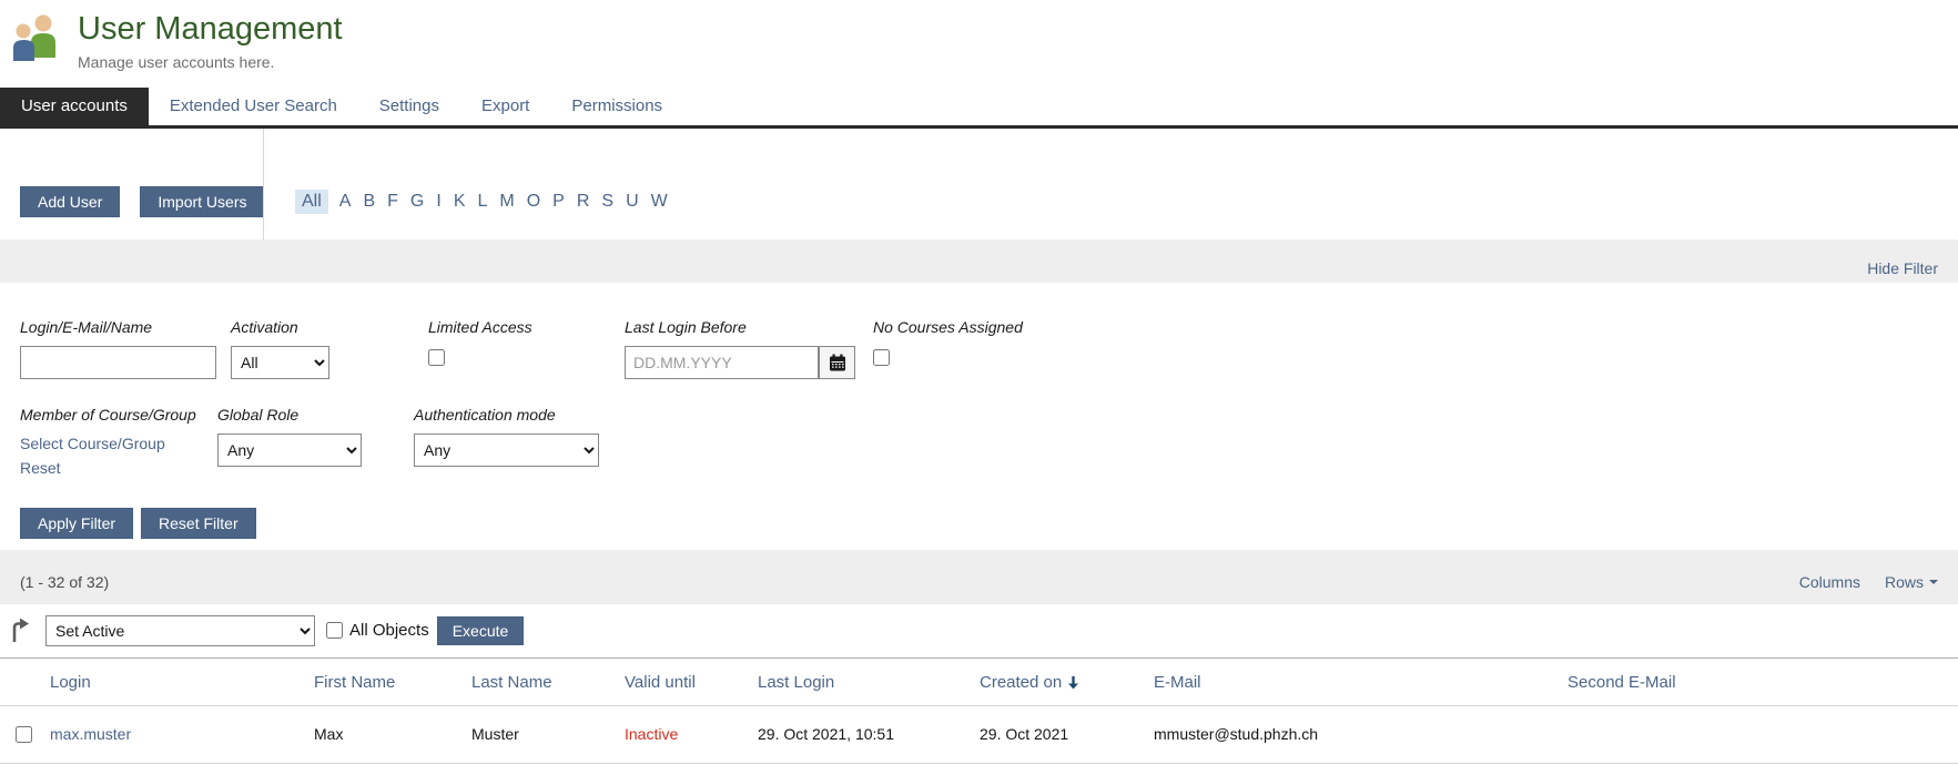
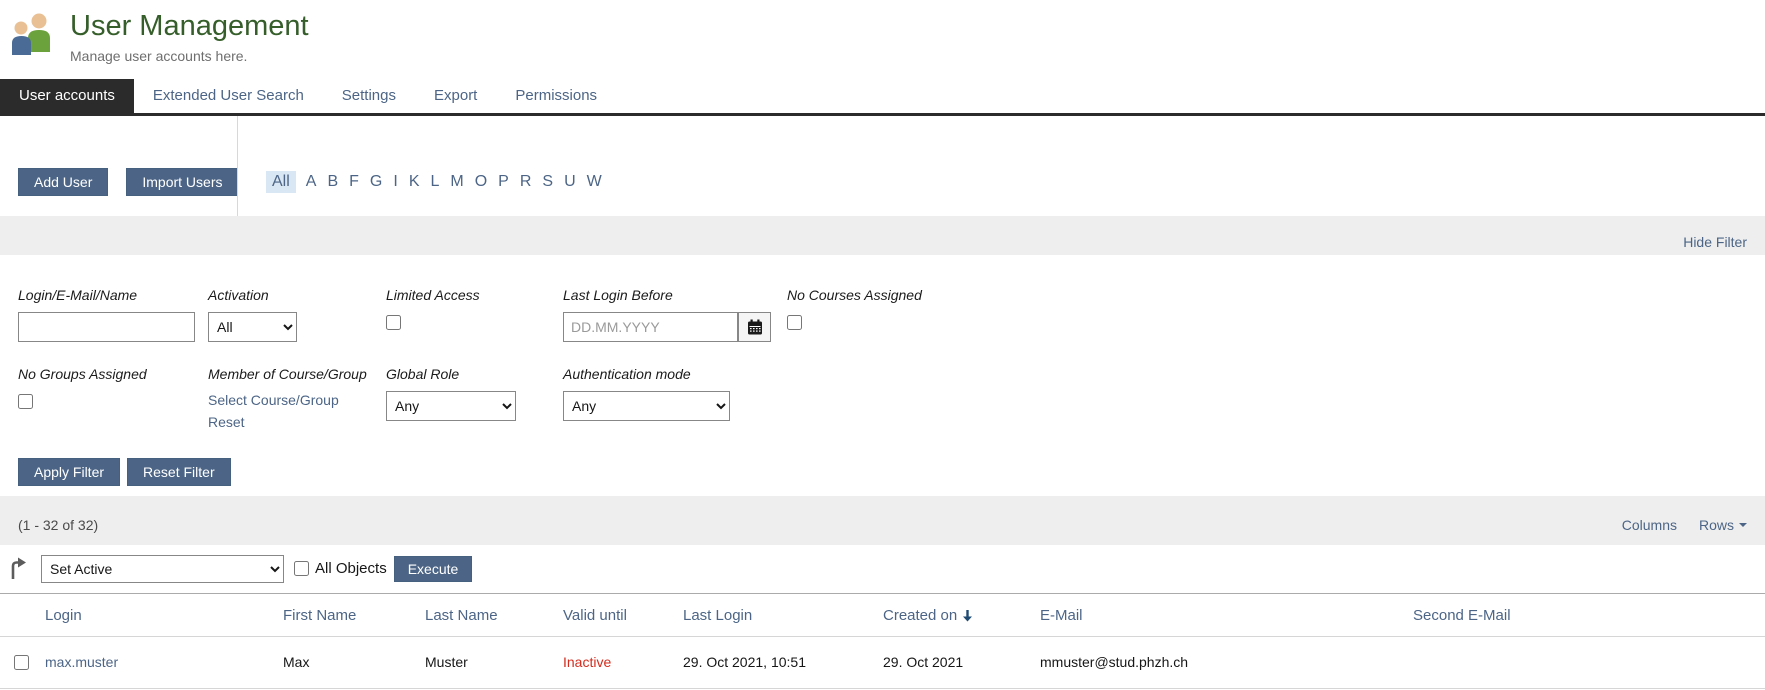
  User Management
  Manage user accounts here.
  User accounts
  Extended User Search
  Settings
  Export
  Permissions
  Add User
  Import Users
  All
  A
  B
  F
  G
  I
  K
  L
  M
  O
  P
  R
  S
  U
  W
  Hide Filter
  Login/E-Mail/Name
  Activation
  All
  Limited Access
  Last Login Before
  DD.MM.YYYY
  No Courses Assigned
+ No Groups Assigned
  Member of Course/Group
  Select Course/Group
  Reset
  Global Role
  Any
  Authentication mode
  Any
  Apply Filter
  Reset Filter
  (1 - 32 of 32)
  Columns
  Rows
  Set Active
  All Objects
  Execute
  	Login	First Name	Last Name	Valid until	Last Login	Created on	E-Mail	Second E-Mail
  	max.muster	Max	Muster	Inactive	29. Oct 2021, 10:51	29. Oct 2021	mmuster@stud.phzh.ch
